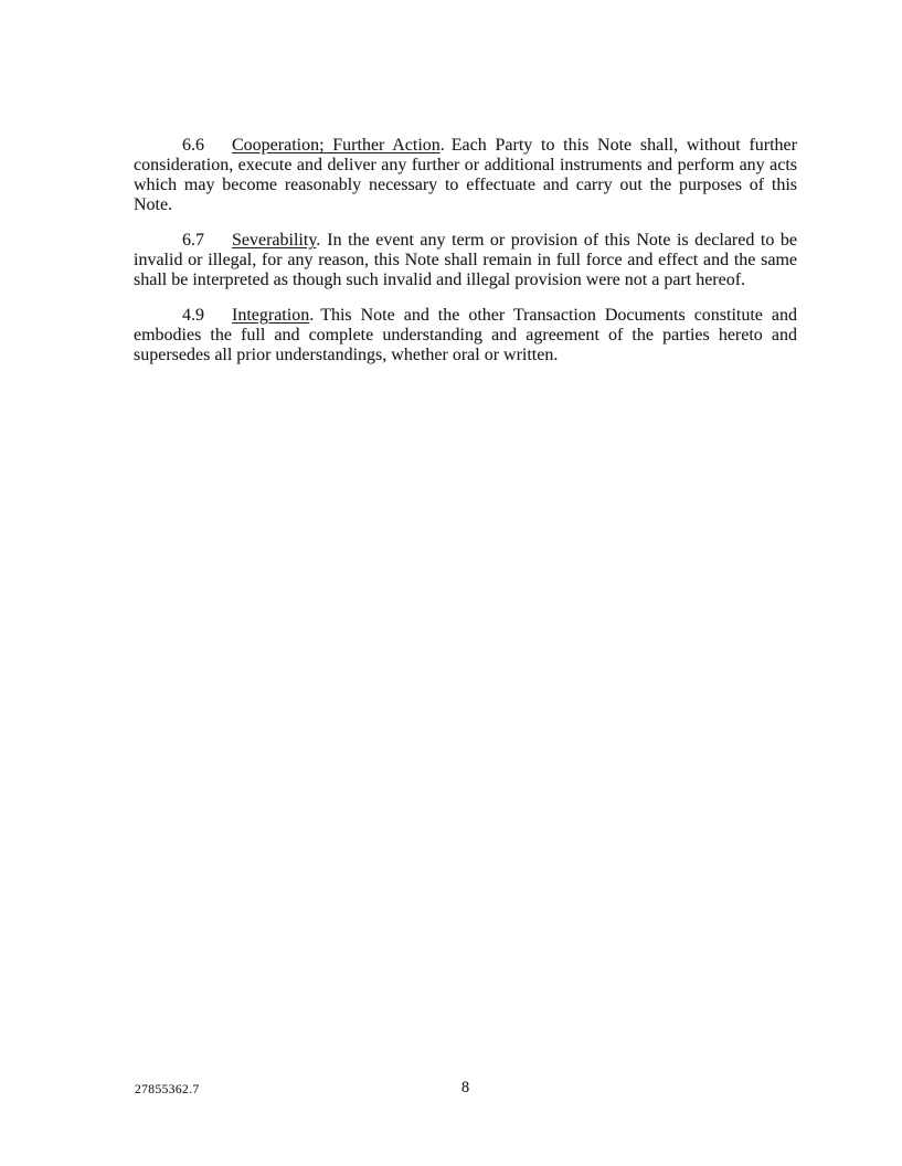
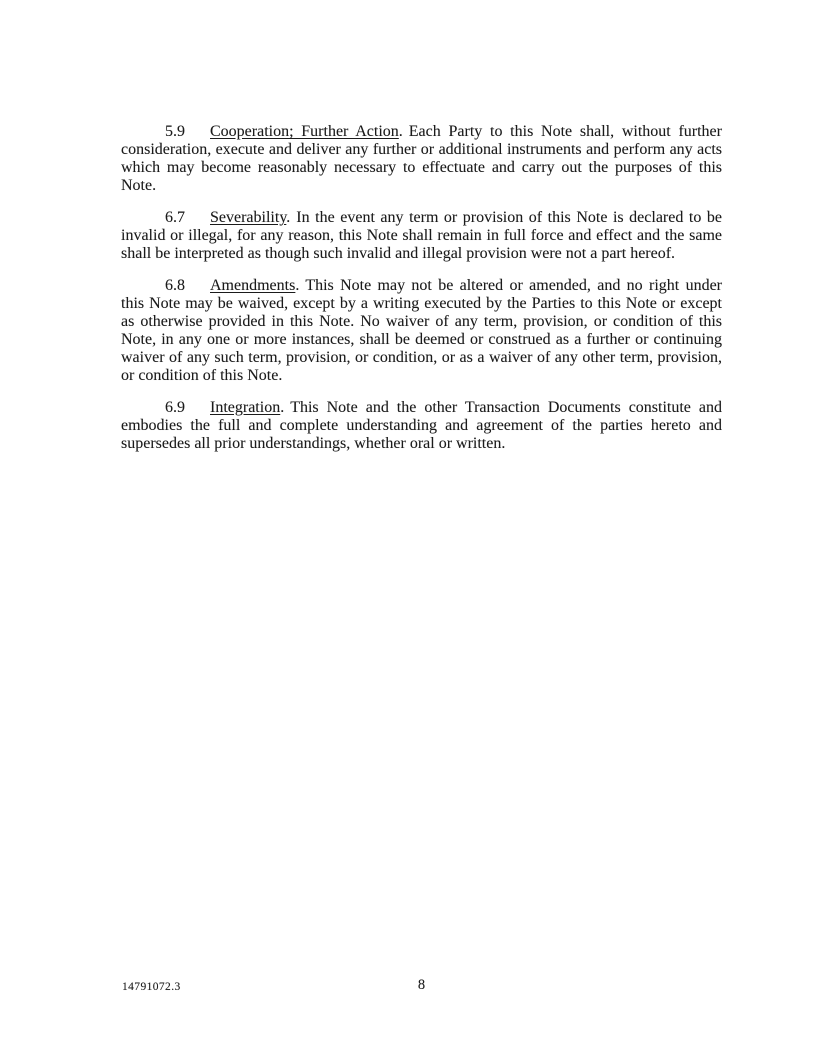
- 6.6 Cooperation; Further Action. Each Party to this Note shall, without further consideration, execute and deliver any further or additional instruments and perform any acts which may become reasonably necessary to effectuate and carry out the purposes of this Note.
+ 5.9 Cooperation; Further Action. Each Party to this Note shall, without further consideration, execute and deliver any further or additional instruments and perform any acts which may become reasonably necessary to effectuate and carry out the purposes of this Note.
  6.7 Severability. In the event any term or provision of this Note is declared to be invalid or illegal, for any reason, this Note shall remain in full force and effect and the same shall be interpreted as though such invalid and illegal provision were not a part hereof.
+ 6.8 Amendments. This Note may not be altered or amended, and no right under this Note may be waived, except by a writing executed by the Parties to this Note or except as otherwise provided in this Note. No waiver of any term, provision, or condition of this Note, in any one or more instances, shall be deemed or construed as a further or continuing waiver of any such term, provision, or condition, or as a waiver of any other term, provision, or condition of this Note.
- 4.9 Integration. This Note and the other Transaction Documents constitute and embodies the full and complete understanding and agreement of the parties hereto and supersedes all prior understandings, whether oral or written.
+ 6.9 Integration. This Note and the other Transaction Documents constitute and embodies the full and complete understanding and agreement of the parties hereto and supersedes all prior understandings, whether oral or written.
- 27855362.7
+ 14791072.3
  8
